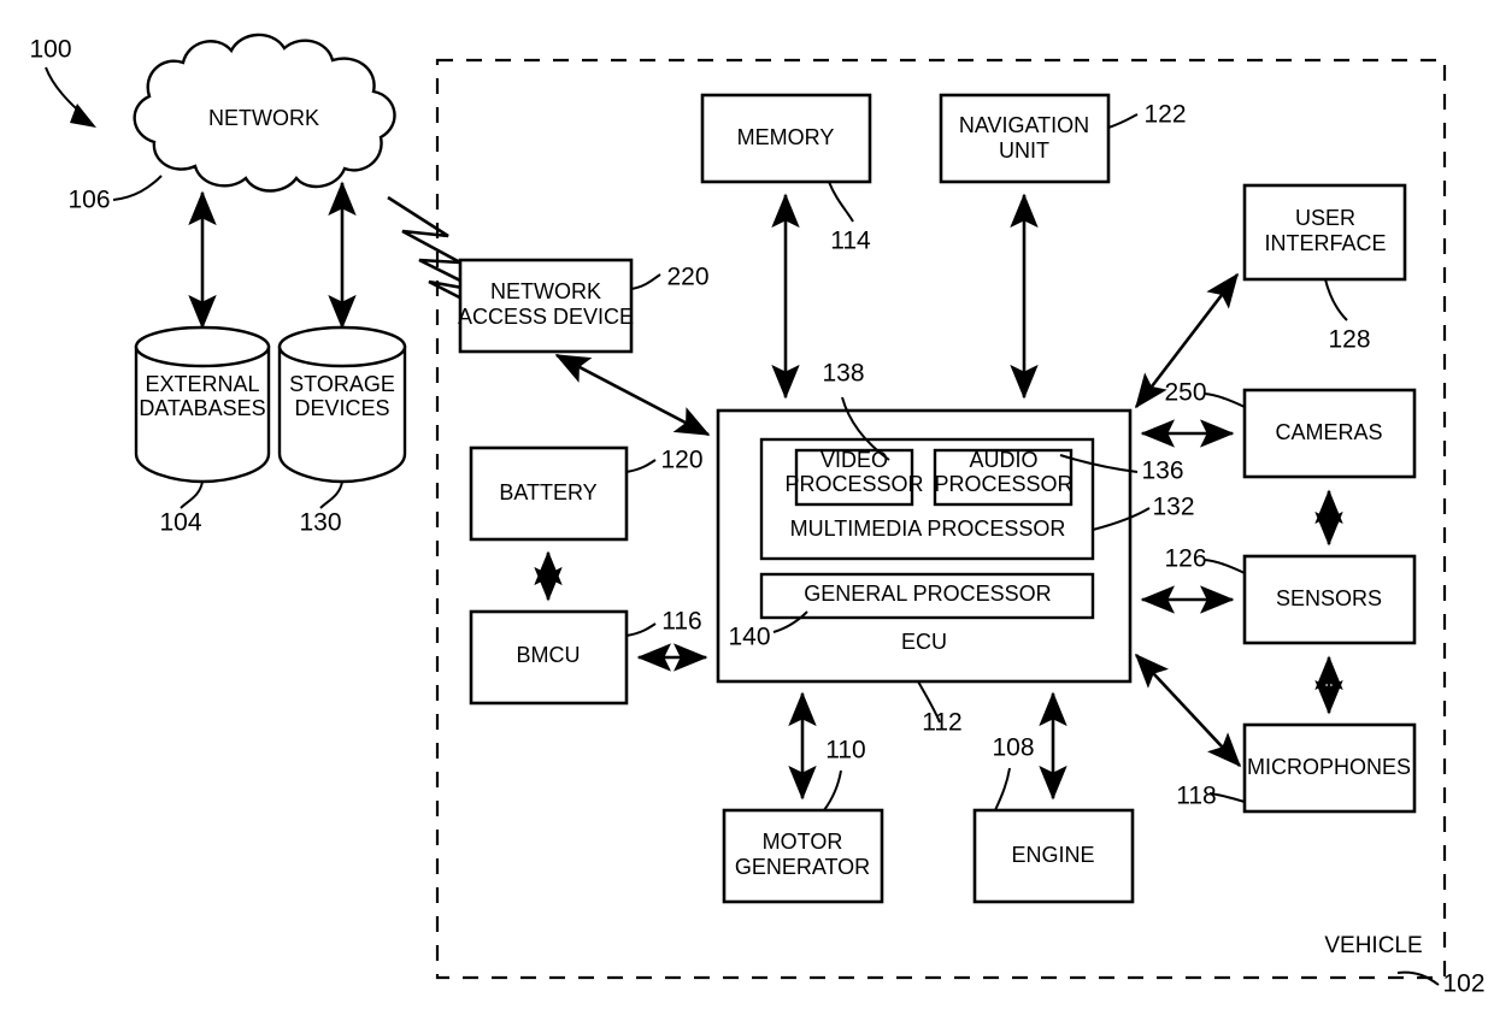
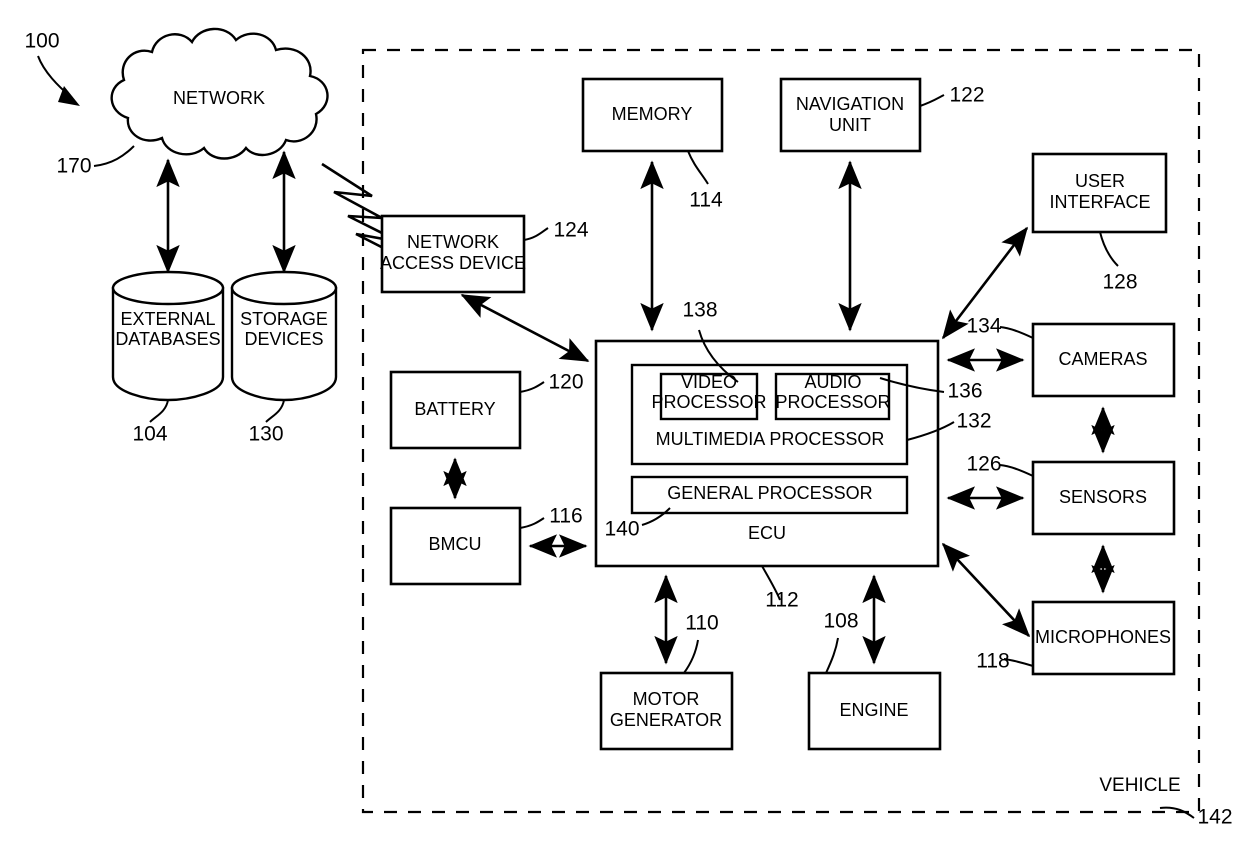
  100
  VEHICLE
- 102
+ 142
  NETWORK
- 106
+ 170
  EXTERNAL
  DATABASES
  104
  STORAGE
  DEVICES
  130
  NETWORK
  ACCESS DEVICE
- 220
+ 124
  MEMORY
  114
  NAVIGATION
  UNIT
  122
  USER
  INTERFACE
  128
  CAMERAS
- 250
+ 134
  SENSORS
  126
  MICROPHONES
  118
  BATTERY
  120
  BMCU
  116
  ECU
  112
  MULTIMEDIA PROCESSOR
  132
  VIDEO
  PROCESSOR
  138
  AUDIO
  PROCESSOR
  136
  GENERAL PROCESSOR
  140
  MOTOR
  GENERATOR
  110
  ENGINE
  108
